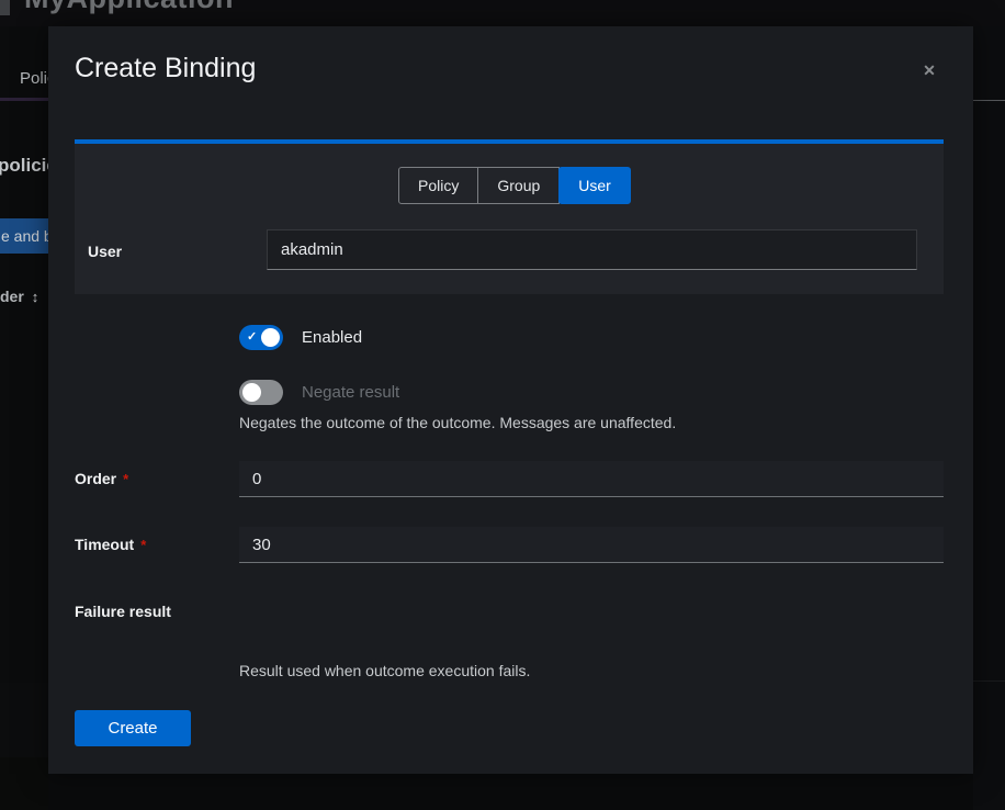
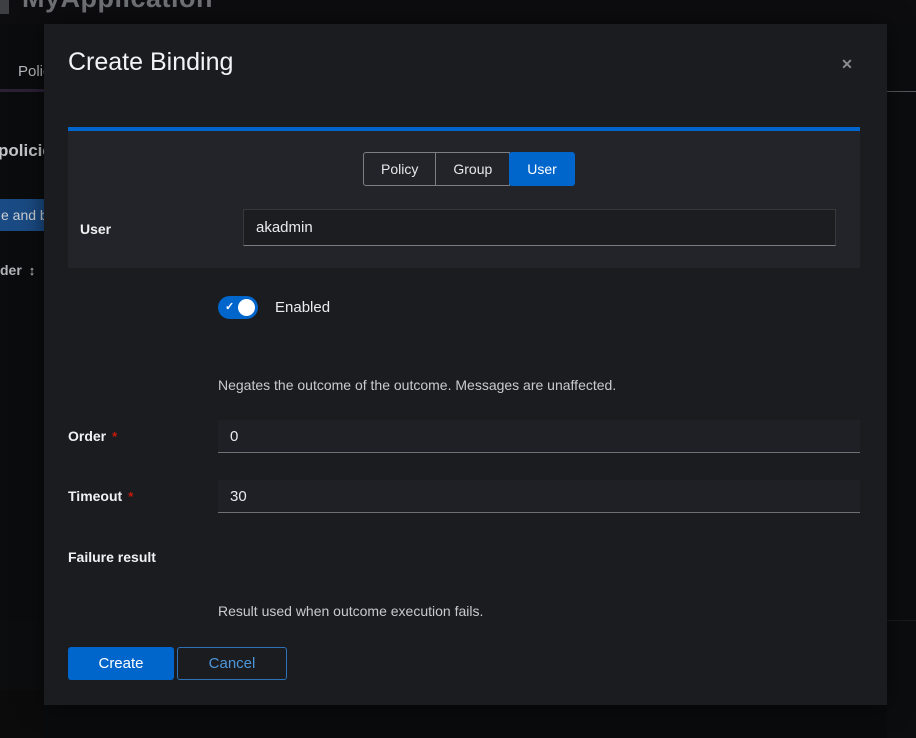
  Poli
  polici
  e and
  der ↕
  Create Binding
  ✕
  Policy
  Group
  User
  User
  akadmin
  ✓
  Enabled
- Negate result
  Negates the outcome of the outcome. Messages are unaffected.
  Order *
  0
  Timeout *
  30
  Failure result
  Result used when outcome execution fails.
  Create
+ Cancel
